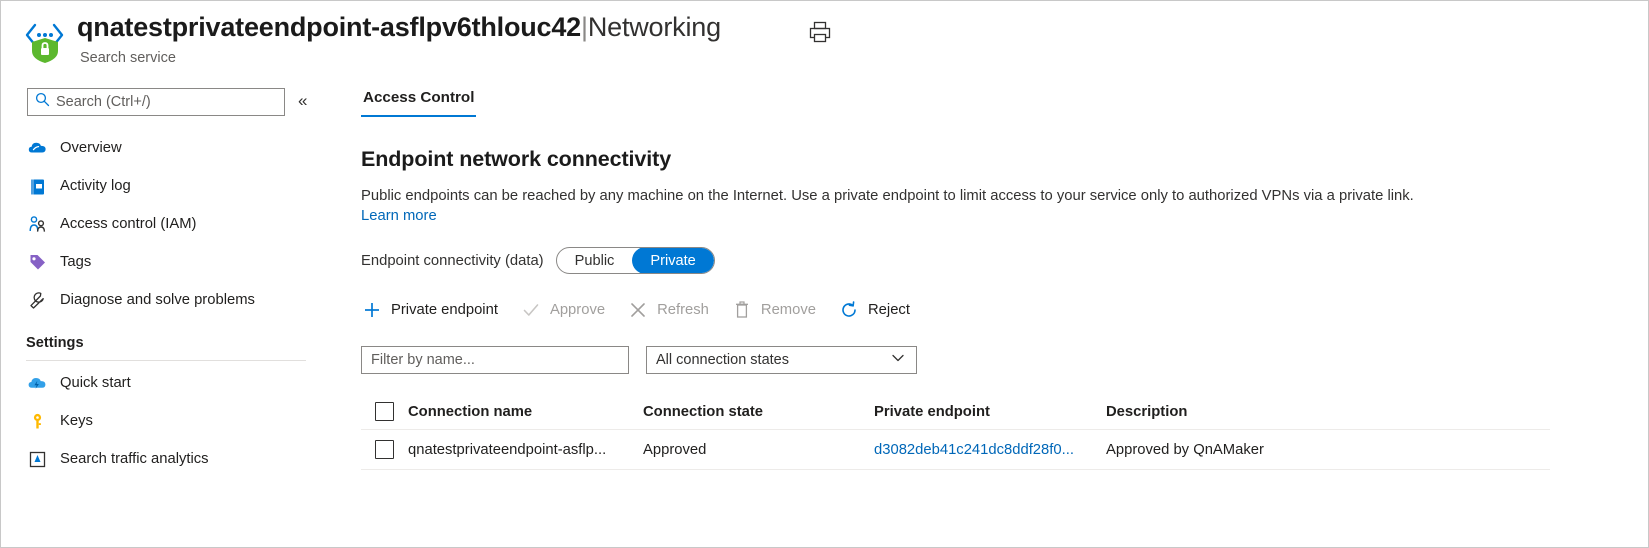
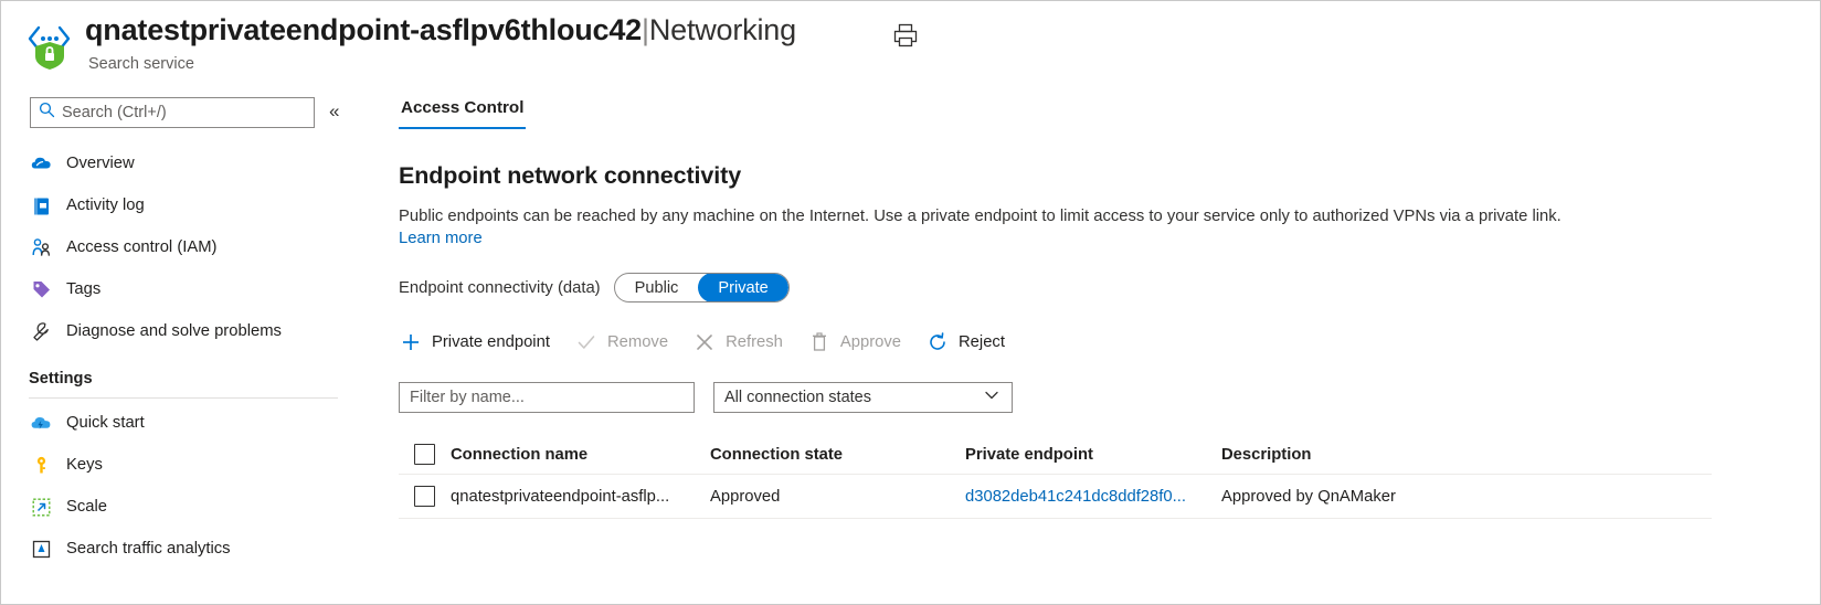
  qnatestprivateendpoint-asflpv6thlouc42|Networking
  Search service
  Search (Ctrl+/)
  «
  Overview
  Activity log
  Access control (IAM)
  Tags
  Diagnose and solve problems
  Settings
  Quick start
  Keys
+ Scale
  Search traffic analytics
  Access Control
  Endpoint network connectivity
  Public endpoints can be reached by any machine on the Internet. Use a private endpoint to limit access to your service only to authorized VPNs via a private link.
  Learn more
  Endpoint connectivity (data)
  Public
  Private
  Private endpoint
- Approve
+ Remove
  Refresh
- Remove
+ Approve
  Reject
  Filter by name...
  All connection states
  Connection name
  Connection state
  Private endpoint
  Description
  qnatestprivateendpoint-asflp...
  Approved
  d3082deb41c241dc8ddf28f0...
  Approved by QnAMaker
